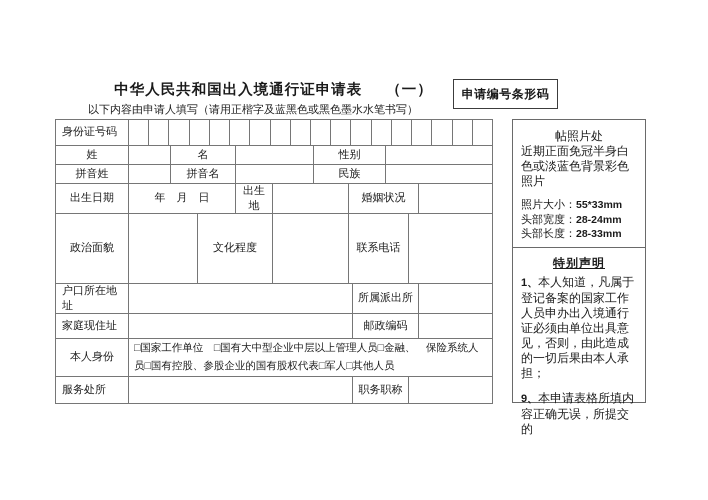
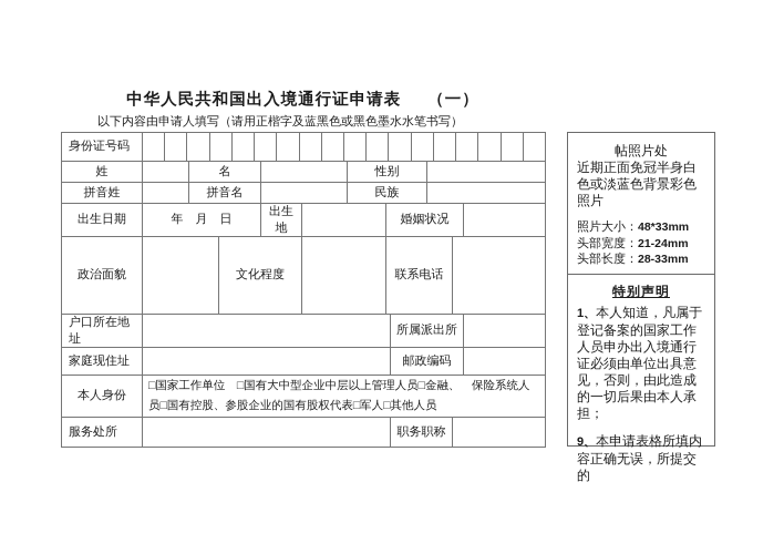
  中华人民共和国出入境通行证申请表 （一）
- 申请编号条形码
  以下内容由申请人填写（请用正楷字及蓝黑色或黑色墨水水笔书写）
  身份证号码
  姓
  名
  性别
  拼音姓
  拼音名
  民族
  出生日期
  年 月 日
  出生地
  婚姻状况
  政治面貌
  文化程度
  联系电话
  户口所在地址
  所属派出所
  家庭现住址
  邮政编码
  本人身份
  □国家工作单位 □国有大中型企业中层以上管理人员□金融、 保险系统人员□国有控股、参股企业的国有股权代表□军人□其他人员
  服务处所
  职务职称
  帖照片处
  近期正面免冠半身白色或淡蓝色背景彩色照片
  照片大小：
- 55*33mm
+ 48*33mm
  头部宽度：
- 28-24mm
+ 21-24mm
  头部长度：
  28-33mm
  特别声明
  1、本人知道，凡属于登记备案的国家工作人员申办出入境通行证必须由单位出具意见，否则，由此造成的一切后果由本人承担；
  9、本申请表格所填内容正确无误，所提交的
